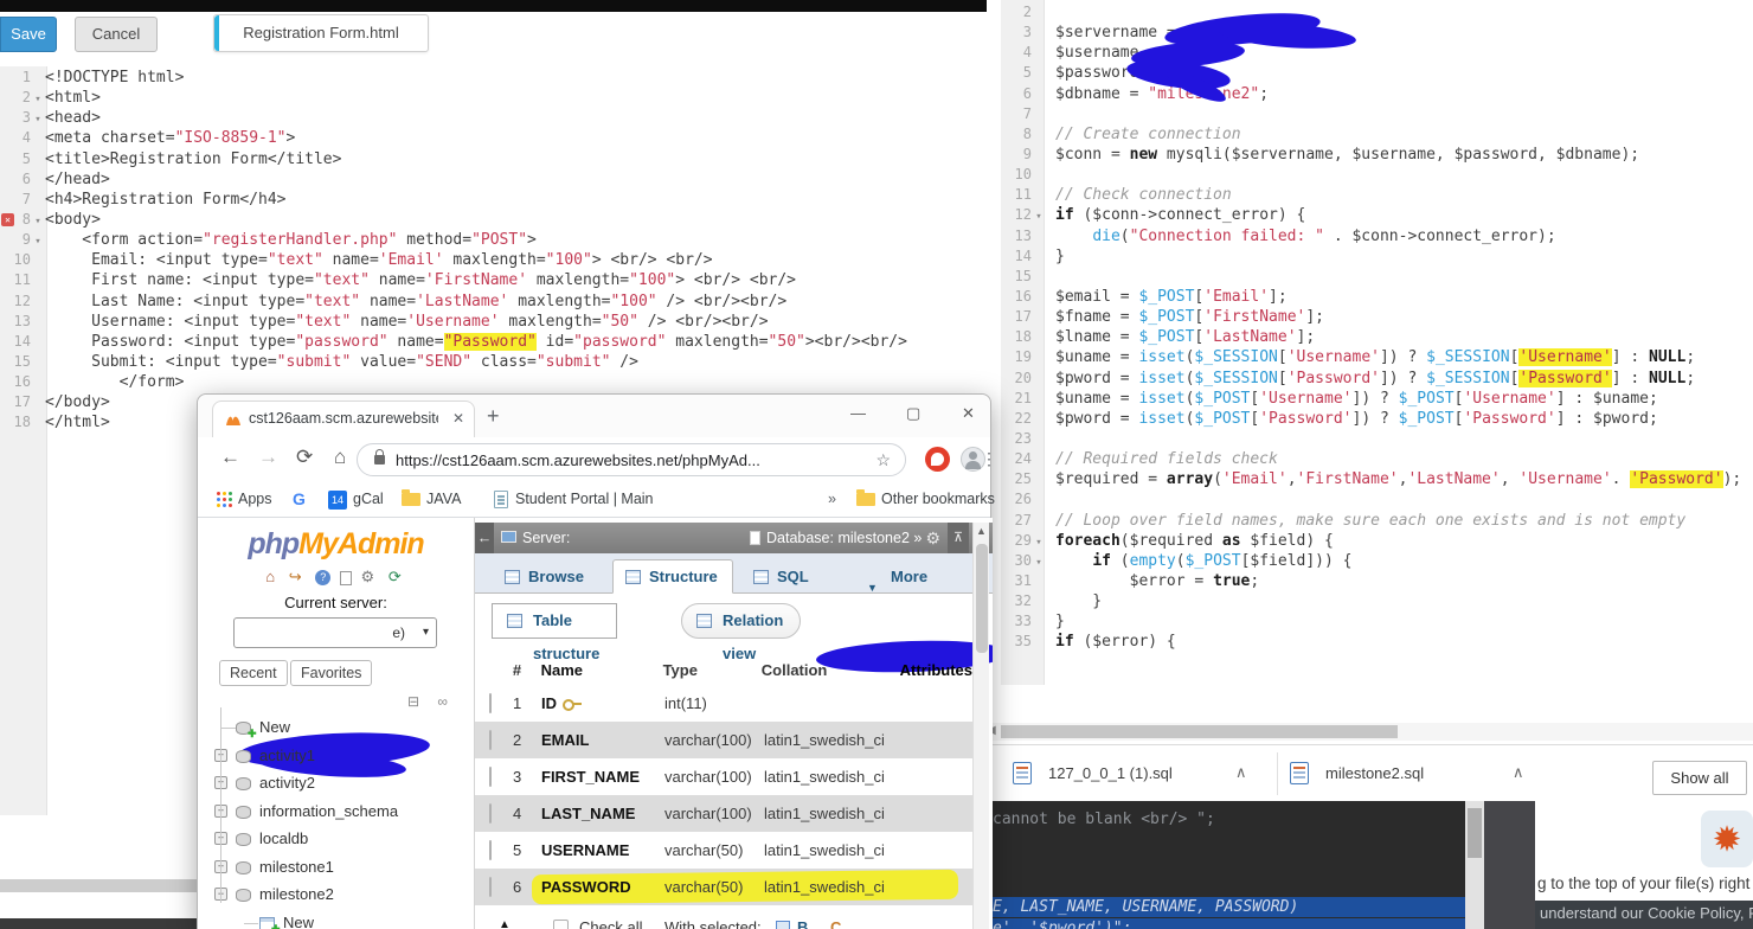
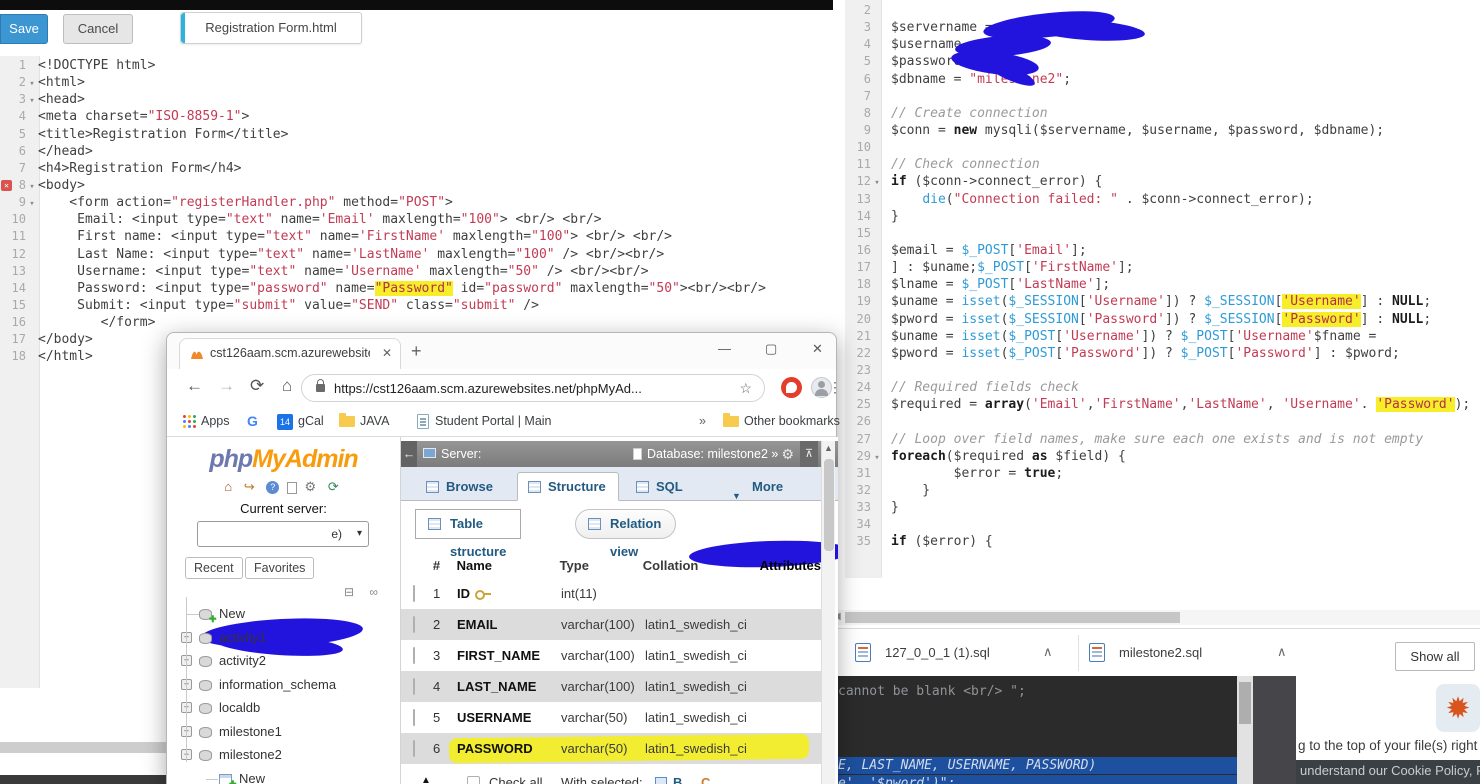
  Save
  Cancel
  Registration Form.html
  1 <!DOCTYPE html>
  2 ▾ <html>
  3 ▾ <head>
  4 <meta charset="ISO-8859-1">
  5 <title>Registration Form</title>
  6 </head>
  7 <h4>Registration Form</h4>
  ✕
  8 ▾ <body>
  9 ▾ <form action="registerHandler.php" method="POST">
  10 Email: <input type="text" name='Email' maxlength="100"> <br/> <br/>
  11 First name: <input type="text" name='FirstName' maxlength="100"> <br/> <br/>
  12 Last Name: <input type="text" name='LastName' maxlength="100" /> <br/><br/>
  13 Username: <input type="text" name='Username' maxlength="50" /> <br/><br/>
  14 Password: <input type="password" name="Password" id="password" maxlength="50"><br/><br/>
  15 Submit: <input type="submit" value="SEND" class="submit" />
  16 </form>
  17 </body>
  18 </html>
  2
  3 $servername
  4 $usernam
  5 $passwor
  6 $dbname = "milene2";
  7
  8 // Create connection
  9 $conn = new mysqli($servername, $username, $password, $dbname);
  10
  11 // Check connection
  12 ▾ if ($conn->connect_error) {
  13 die("Connection failed: " . $conn->connect_error);
  14 }
  15
  16 $email = $_POST['Email'];
- 17 $fname = $_POST['FirstName'];
+ 17 ] : $uname;$_POST['FirstName'];
  18 $lname = $_POST['LastName'];
  19 $uname = isset($_SESSION['Username']) ? $_SESSION['Username'] : NULL;
  20 $pword = isset($_SESSION['Password']) ? $_SESSION['Password'] : NULL;
- 21 $uname = isset($_POST['Username']) ? $_POST['Username'] : $uname;
+ 21 $uname = isset($_POST['Username']) ? $_POST['Username'$fname =
  22 $pword = isset($_POST['Password']) ? $_POST['Password'] : $pword;
  23
  24 // Required fields check
  25 $required = array('Email','FirstName','LastName', 'Username'. 'Password');
  26
  27 // Loop over field names, make sure each one exists and is not empty
  29 ▾ foreach($required as $field) {
- 30 ▾ if (empty($_POST[$field])) {
  31 $error = true;
  32 }
  33 }
+ 34
  35 if ($error) {
  127_0_0_1 (1).sql
  ∧
  milestone2.sql
  ∧
  Show all
  cannot be blank <br/> ";
  E, LAST_NAME, USERNAME, PASSWORD)
  ✹
  g to the top of your file(s) right
  understand our Cookie Policy,
  cst126aam.scm.azurewebsit
  ✕
  +
  —
  ▢
  ✕
  ←
  →
  ⟳
  ⌂
  https://cst126aam.scm.azurewebsites.net/phpMyAd...
  ☆
  ⋮
  Apps
  G
  14
  gCal
  JAVA
  Student Portal | Main
  »
  Other bookmarks
  phpMyAdmin
  ⌂ ↪ ? ⚙ ⟳
  Current server:
  e)
  ▾
  Recent
  Favorites
  ⊟ ∞
  ✚
  New
  activity1
  activity2
  information_schema
  localdb
  milestone1
  milestone2
  New
  ←
  Server:
  Database: milestone2 »
  ⚙
  ⊼
  Browse
  Structure
  SQL
  ▼
  More
  Table structure
  Relation view
  #
  Name
  Type
  Collation
  Attributes
  1
  ID
  int(11)
  2
  EMAIL
  varchar(100)
  latin1_swedish_ci
  3
  FIRST_NAME
  varchar(100)
  latin1_swedish_ci
  4
  LAST_NAME
  varchar(100)
  latin1_swedish_ci
  5
  USERNAME
  varchar(50)
  latin1_swedish_ci
  6
  PASSWORD
  varchar(50)
  latin1_swedish_ci
  ▲
  Check all
  With selected:
  B
  C
  ▲
